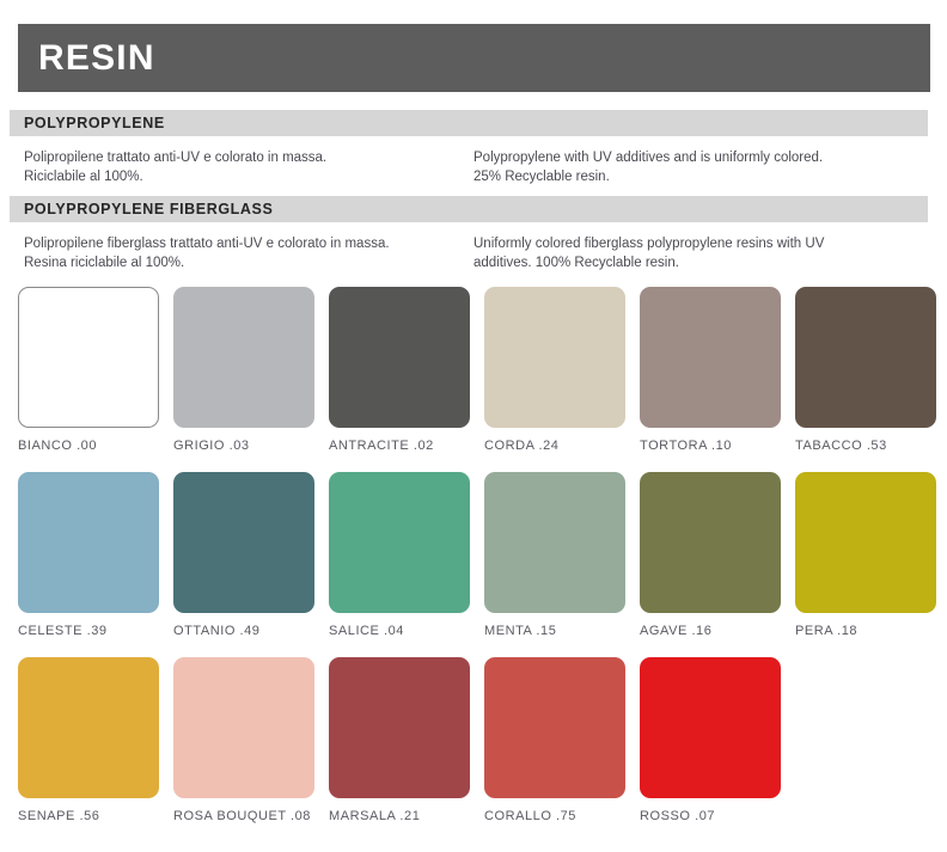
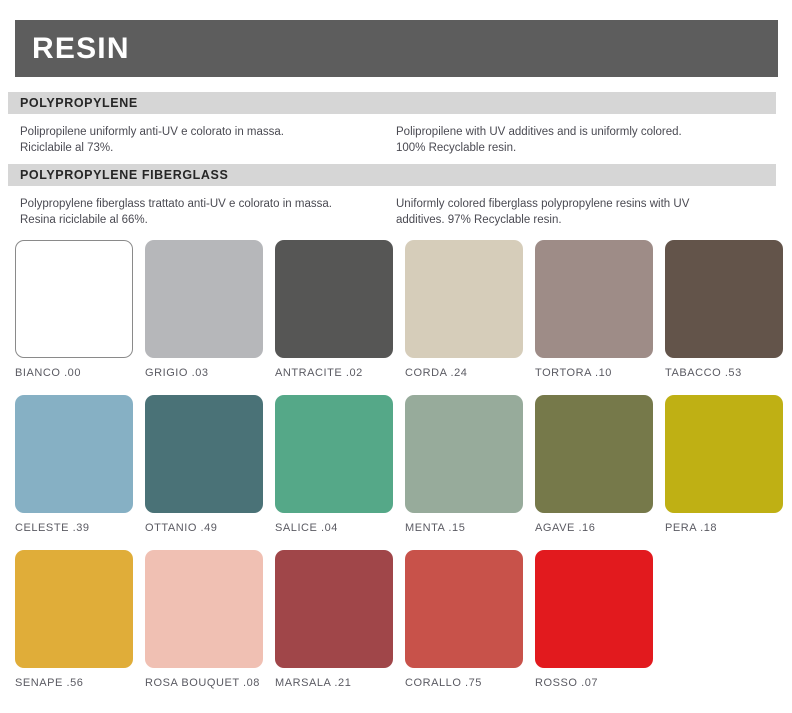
  RESIN
  POLYPROPYLENE
- Polipropilene trattato anti-UV e colorato in massa.
+ Polipropilene uniformly anti-UV e colorato in massa.
- Riciclabile al 100%.
+ Riciclabile al 73%.
- Polypropylene with UV additives and is uniformly colored.
+ Polipropilene with UV additives and is uniformly colored.
- 25% Recyclable resin.
+ 100% Recyclable resin.
  POLYPROPYLENE FIBERGLASS
- Polipropilene fiberglass trattato anti-UV e colorato in massa.
+ Polypropylene fiberglass trattato anti-UV e colorato in massa.
- Resina riciclabile al 100%.
+ Resina riciclabile al 66%.
  Uniformly colored fiberglass polypropylene resins with UV
- additives. 100% Recyclable resin.
+ additives. 97% Recyclable resin.
  BIANCO .00
  GRIGIO .03
  ANTRACITE .02
  CORDA .24
  TORTORA .10
  TABACCO .53
  CELESTE .39
  OTTANIO .49
  SALICE .04
  MENTA .15
  AGAVE .16
  PERA .18
  SENAPE .56
  ROSA BOUQUET .08
  MARSALA .21
  CORALLO .75
  ROSSO .07
